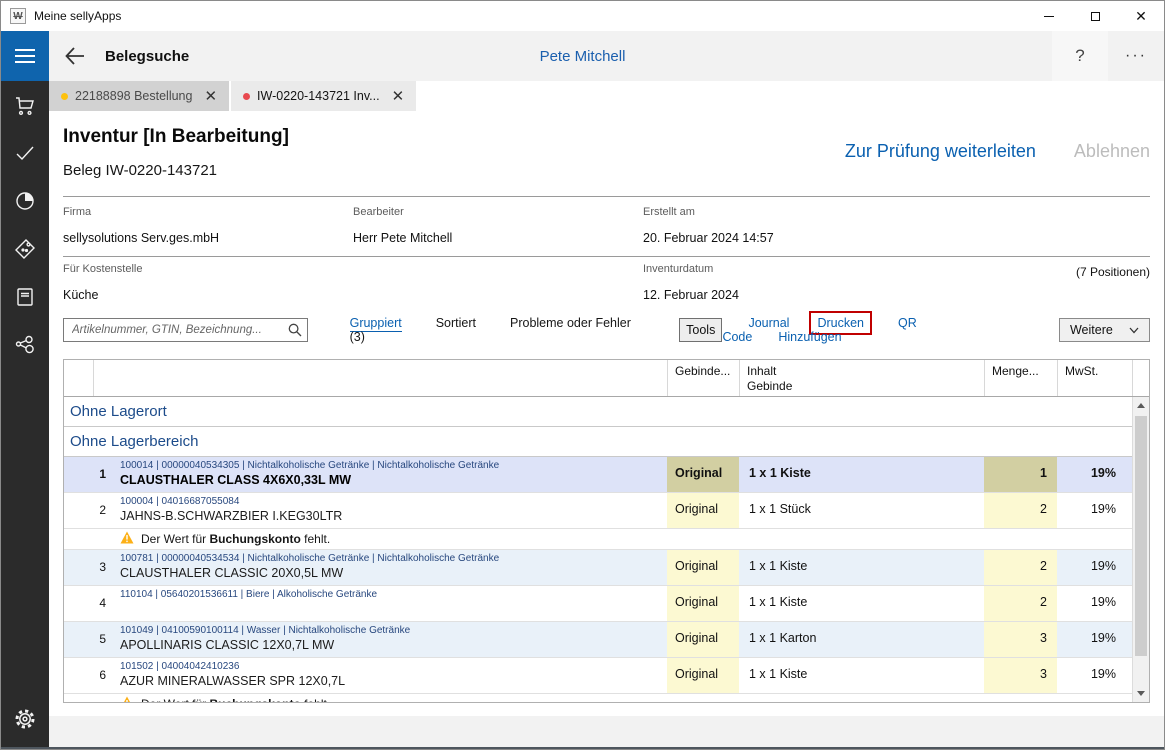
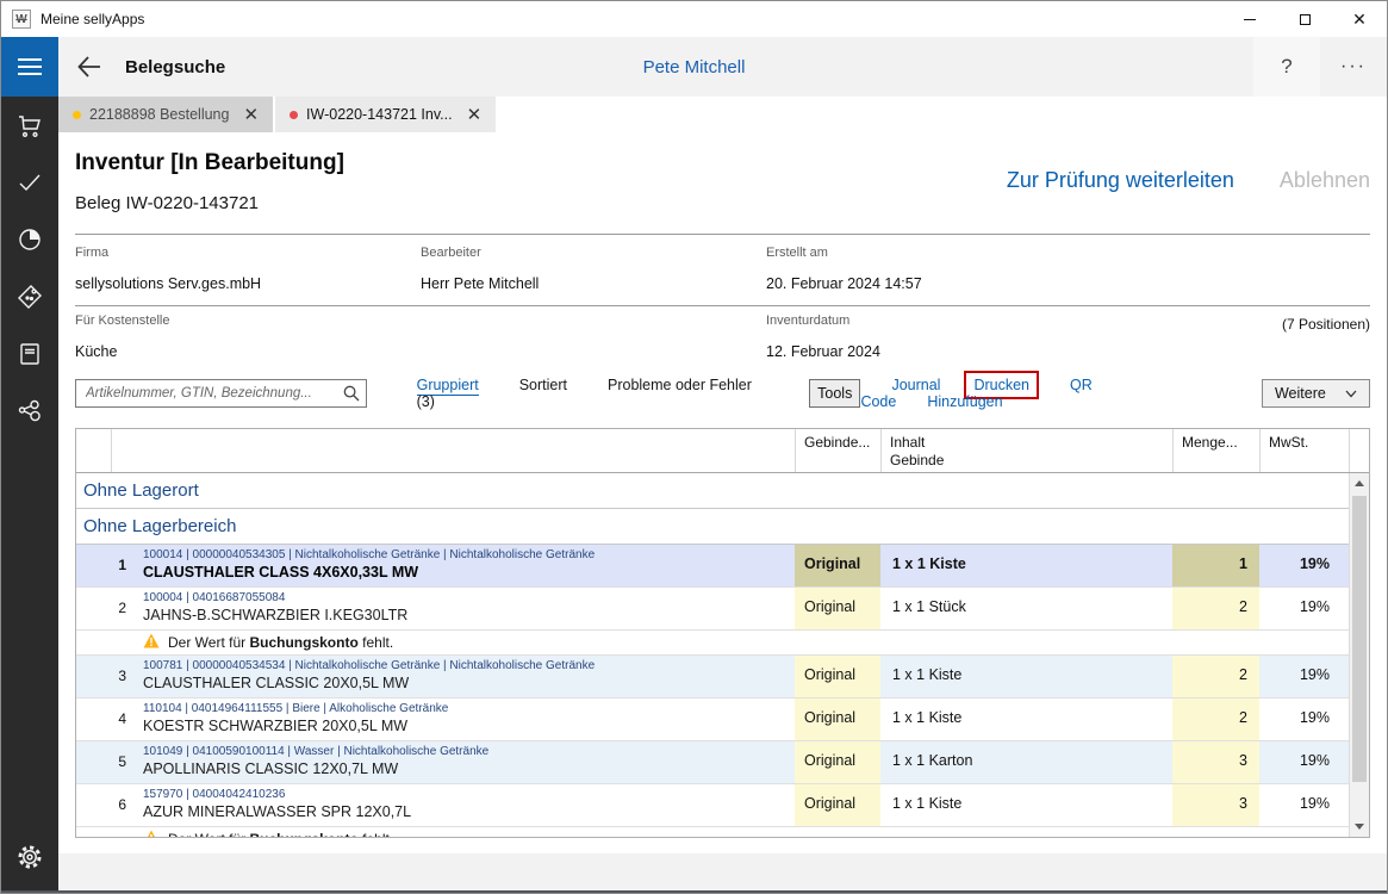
  W
  Meine sellyApps
  ✕
  Belegsuche
  Pete Mitchell
  ?
  ···
  22188898 Bestellung
  ✕
  IW-0220-143721 Inv...
  ✕
  Inventur [In Bearbeitung]
  Zur Prüfung weiterleiten
  Ablehnen
  Beleg IW-0220-143721
  Firma
  sellysolutions Serv.ges.mbH
  Bearbeiter
  Herr Pete Mitchell
  Erstellt am
  20. Februar 2024 14:57
  Für Kostenstelle
  Küche
  Inventurdatum
  12. Februar 2024
  (7 Positionen)
  Artikelnummer, GTIN, Bezeichnung...
  Gruppiert Sortiert Probleme oder Fehler (3)
  Tools
  Journal Drucken QR Code Hinzufügen
  Weitere
  Gebinde...
  Inhalt
  Gebinde
  Menge...
  MwSt.
  Ohne Lagerort
  Ohne Lagerbereich
  1
  100014 | 00000040534305 | Nichtalkoholische Getränke | Nichtalkoholische Getränke
  CLAUSTHALER CLASS 4X6X0,33L MW
  Original
  1 x 1 Kiste
  1
  19%
  2
  100004 | 04016687055084
  JAHNS-B.SCHWARZBIER I.KEG30LTR
  Original
  1 x 1 Stück
  2
  19%
  Der Wert für Buchungskonto fehlt.
  3
  100781 | 00000040534534 | Nichtalkoholische Getränke | Nichtalkoholische Getränke
  CLAUSTHALER CLASSIC 20X0,5L MW
  Original
  1 x 1 Kiste
  2
  19%
  4
- 110104 | 05640201536611 | Biere | Alkoholische Getränke
+ 110104 | 04014964111555 | Biere | Alkoholische Getränke
+ KOESTR SCHWARZBIER 20X0,5L MW
  Original
  1 x 1 Kiste
  2
  19%
  5
  101049 | 04100590100114 | Wasser | Nichtalkoholische Getränke
  APOLLINARIS CLASSIC 12X0,7L MW
  Original
  1 x 1 Karton
  3
  19%
  6
- 101502 | 04004042410236
+ 157970 | 04004042410236
  AZUR MINERALWASSER SPR 12X0,7L
  Original
  1 x 1 Kiste
  3
  19%
